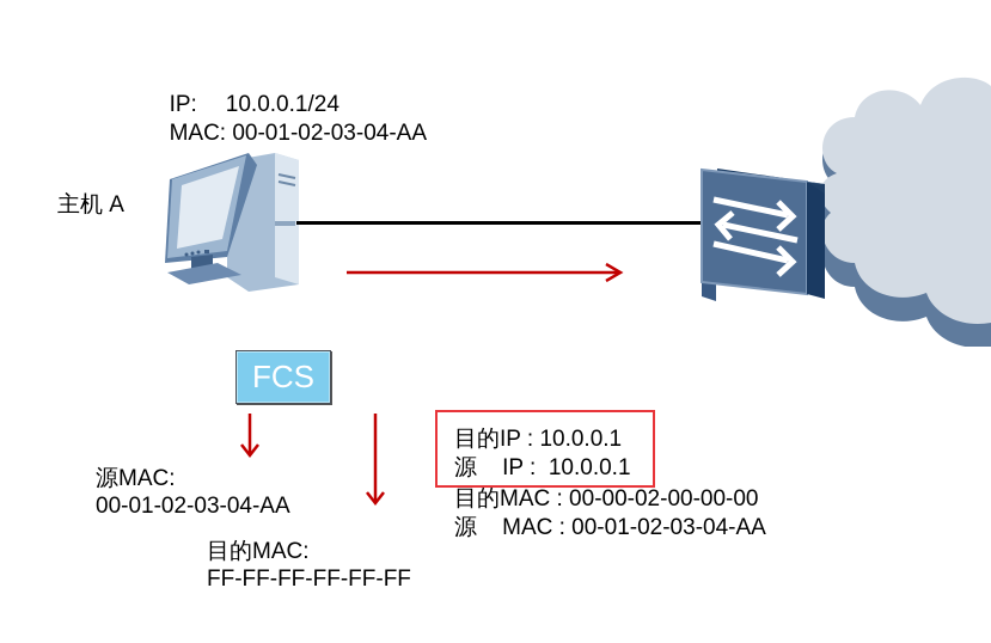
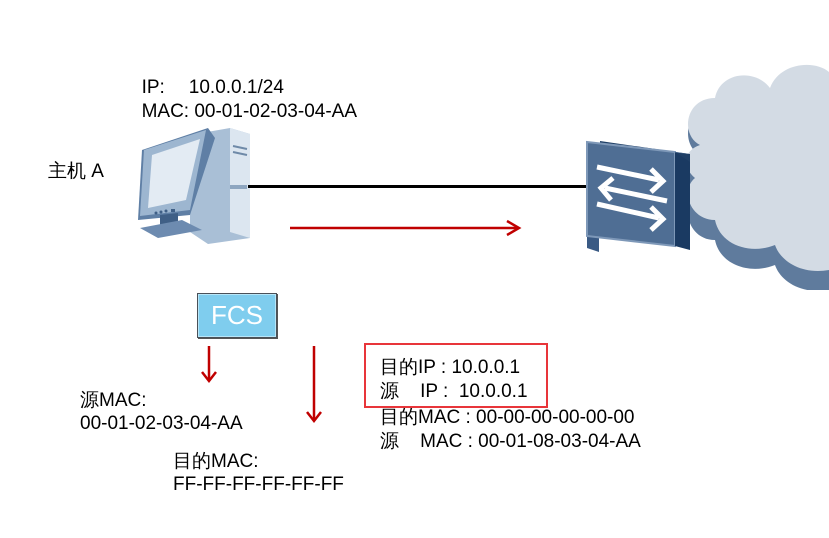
  IP: 10.0.0.1/24
  MAC: 00-01-02-03-04-AA
  主机 A
  FCS
  源MAC:
  00-01-02-03-04-AA
  目的MAC:
  FF-FF-FF-FF-FF-FF
  目的IP : 10.0.0.1
  源 IP : 10.0.0.1
- 目的MAC : 00-00-02-00-00-00
+ 目的MAC : 00-00-00-00-00-00
- 源 MAC : 00-01-02-03-04-AA
+ 源 MAC : 00-01-08-03-04-AA
